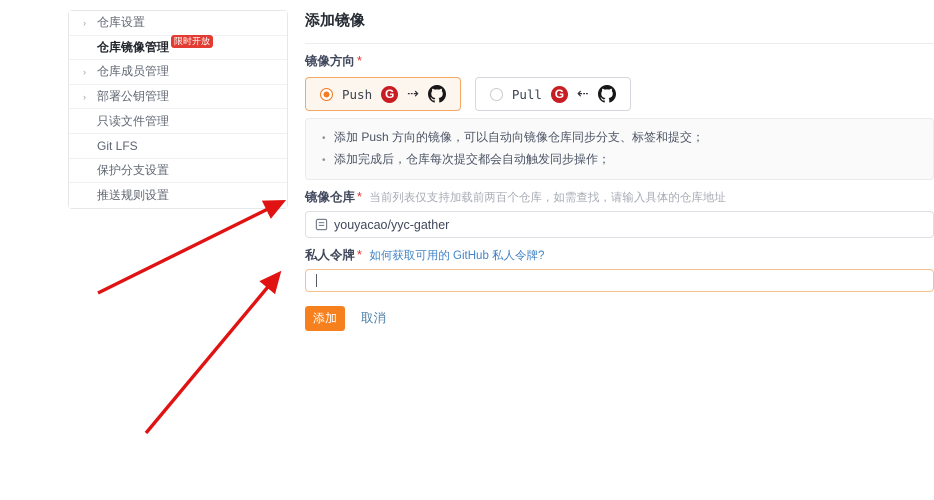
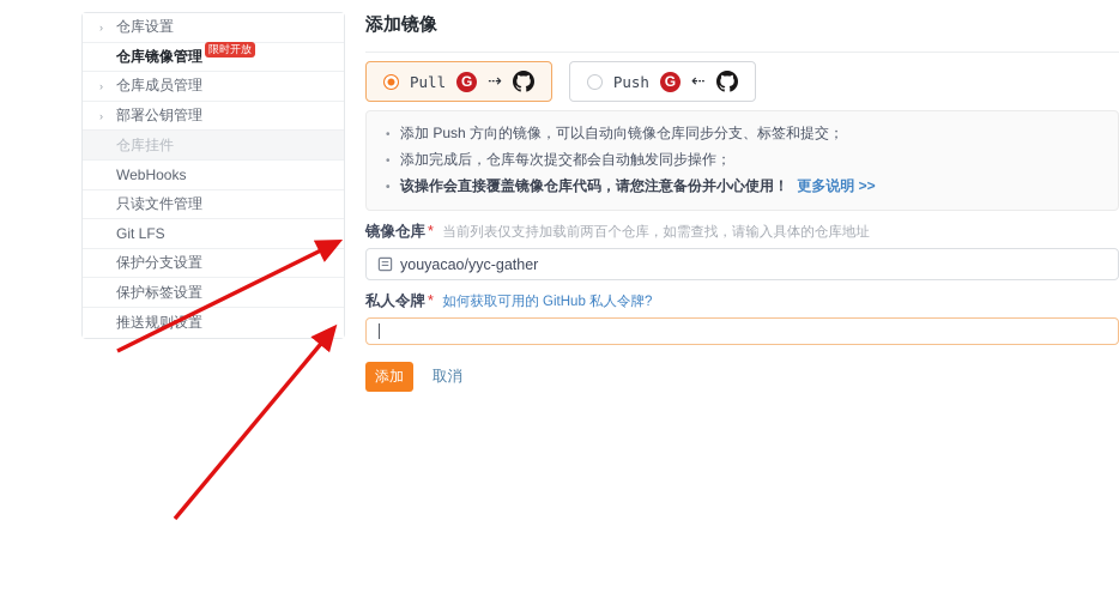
  ›
  仓库设置
  仓库镜像管理
  限时开放
  ›
  仓库成员管理
  ›
  部署公钥管理
+ 仓库挂件
+ WebHooks
  只读文件管理
  Git LFS
  保护分支设置
+ 保护标签设置
  推送规则设置
  添加镜像
- 镜像方向 *
- Push
+ Pull
  G
  ⇢
- Pull
+ Push
  G
  ⇠
  添加 Push 方向的镜像，可以自动向镜像仓库同步分支、标签和提交；
  添加完成后，仓库每次提交都会自动触发同步操作；
+ 该操作会直接覆盖镜像仓库代码，请您注意备份并小心使用！ 更多说明 >>
  镜像仓库 * 当前列表仅支持加载前两百个仓库，如需查找，请输入具体的仓库地址
  youyacao/yyc-gather
  私人令牌 * 如何获取可用的 GitHub 私人令牌?
  添加
  取消
